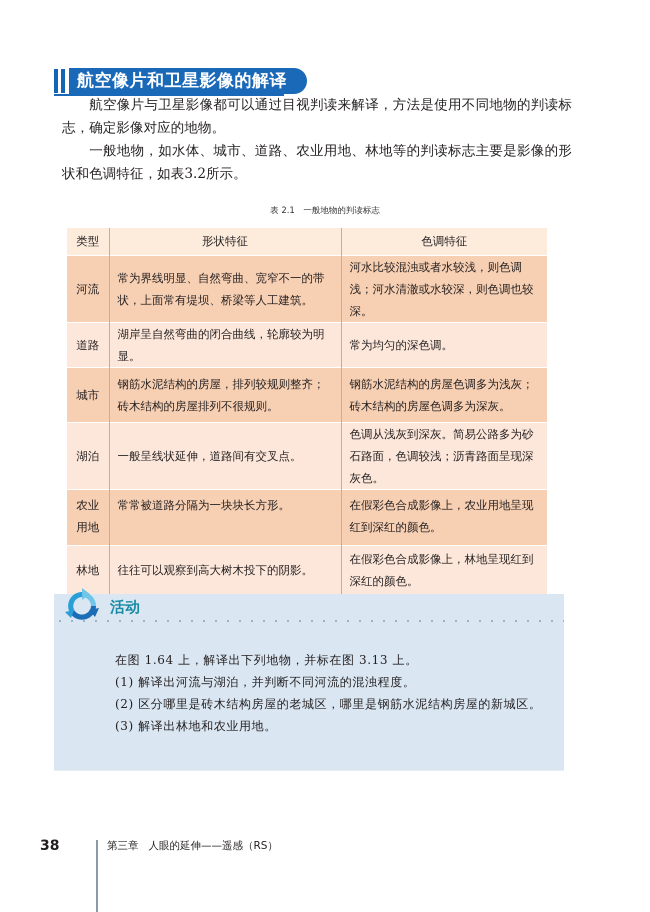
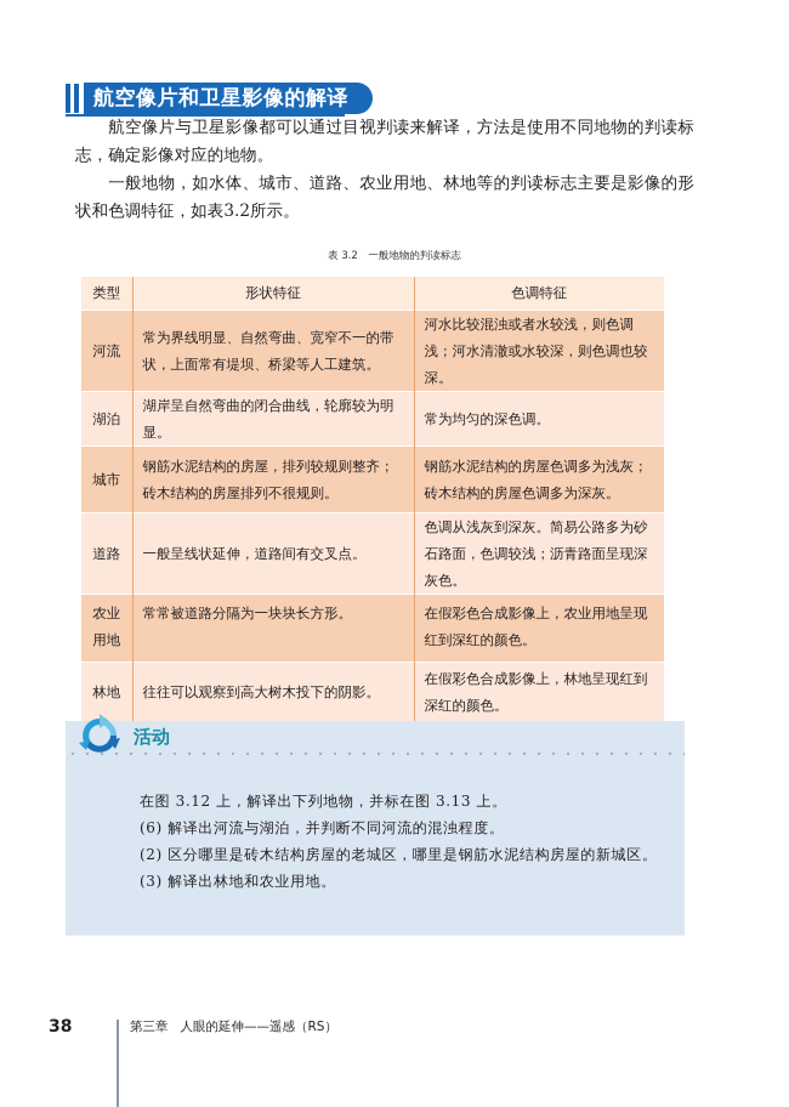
  航空像片和卫星影像的解译
  航空像片与卫星影像都可以通过目视判读来解译，方法是使用不同地物的判读标志，确定影像对应的地物。
  一般地物，如水体、城市、道路、农业用地、林地等的判读标志主要是影像的形状和色调特征，如表3.2所示。
- 表 2.1 一般地物的判读标志
+ 表 3.2 一般地物的判读标志
  类型	形状特征	色调特征
  河流	常为界线明显、自然弯曲、宽窄不一的带状，上面常有堤坝、桥梁等人工建筑。	河水比较混浊或者水较浅，则色调浅；河水清澈或水较深，则色调也较深。
- 道路	湖岸呈自然弯曲的闭合曲线，轮廓较为明显。	常为均匀的深色调。
+ 湖泊	湖岸呈自然弯曲的闭合曲线，轮廓较为明显。	常为均匀的深色调。
  城市	钢筋水泥结构的房屋，排列较规则整齐；砖木结构的房屋排列不很规则。	钢筋水泥结构的房屋色调多为浅灰；砖木结构的房屋色调多为深灰。
- 湖泊	一般呈线状延伸，道路间有交叉点。	色调从浅灰到深灰。简易公路多为砂石路面，色调较浅；沥青路面呈现深灰色。
+ 道路	一般呈线状延伸，道路间有交叉点。	色调从浅灰到深灰。简易公路多为砂石路面，色调较浅；沥青路面呈现深灰色。
  农业用地	常常被道路分隔为一块块长方形。	在假彩色合成影像上，农业用地呈现红到深红的颜色。
  林地	往往可以观察到高大树木投下的阴影。	在假彩色合成影像上，林地呈现红到深红的颜色。
  活动
- 在图 1.64 上，解译出下列地物，并标在图 3.13 上。
+ 在图 3.12 上，解译出下列地物，并标在图 3.13 上。
- (1) 解译出河流与湖泊，并判断不同河流的混浊程度。
+ (6) 解译出河流与湖泊，并判断不同河流的混浊程度。
  (2) 区分哪里是砖木结构房屋的老城区，哪里是钢筋水泥结构房屋的新城区。
  (3) 解译出林地和农业用地。
  38
  第三章 人眼的延伸——遥感（RS）
